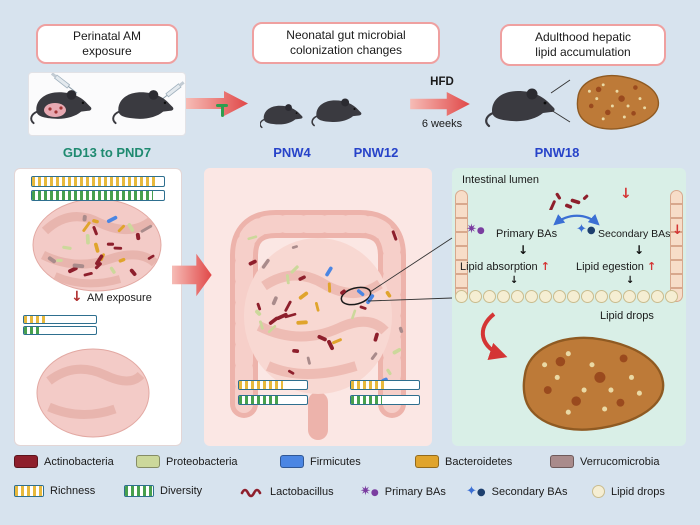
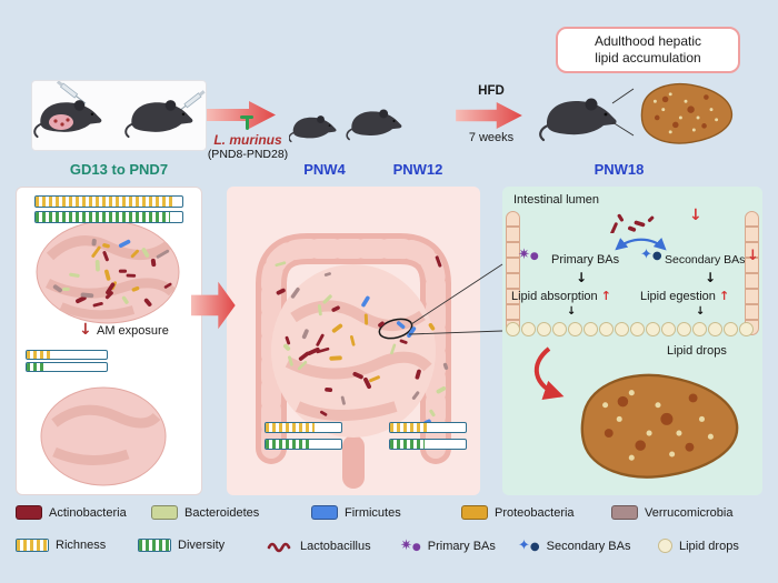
- Perinatal AM
- exposure
- Neonatal gut microbial
- colonization changes
  Adulthood hepatic
  lipid accumulation
+ L. murinus
+ (PND8-PND28)
  HFD
- 6 weeks
+ 7 weeks
  GD13 to PND7
  PNW4
  PNW12
  PNW18
  ↓
  AM exposure
  Intestinal lumen
  ↓
  ✷●
  Primary BAs
  ✦●
  Secondary BAs
  ↓
  ↓
  ↓
  Lipid absorption ↑
  Lipid egestion ↑
  ↓
  ↓
  Lipid drops
  Actinobacteria
- Proteobacteria
+ Bacteroidetes
  Firmicutes
- Bacteroidetes
+ Proteobacteria
  Verrucomicrobia
  Richness
  Diversity
  Lactobacillus
  ✷●
  Primary BAs
  ✦●
  Secondary BAs
  Lipid drops
